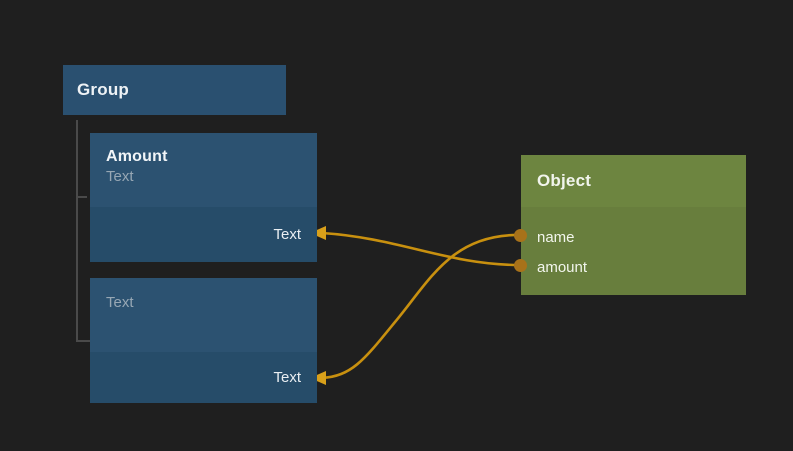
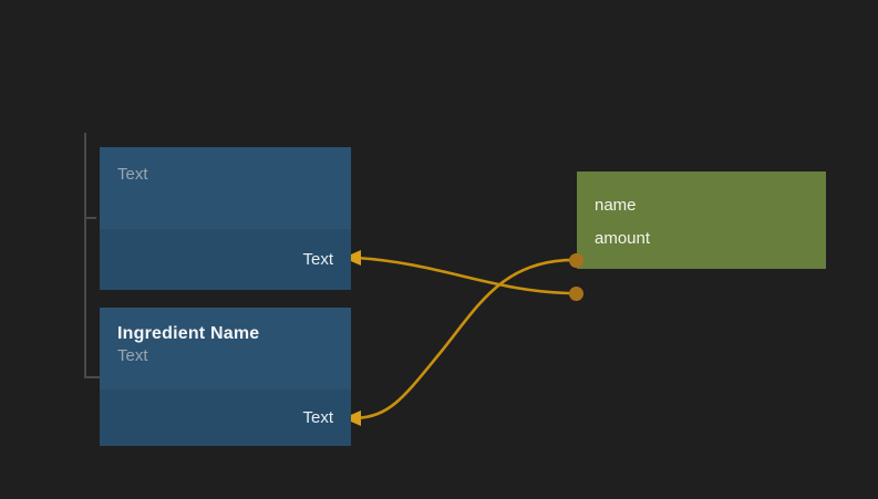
- Group
- Amount
  Text
  Text
+ Ingredient Name
  Text
  Text
- Object
  name
  amount
